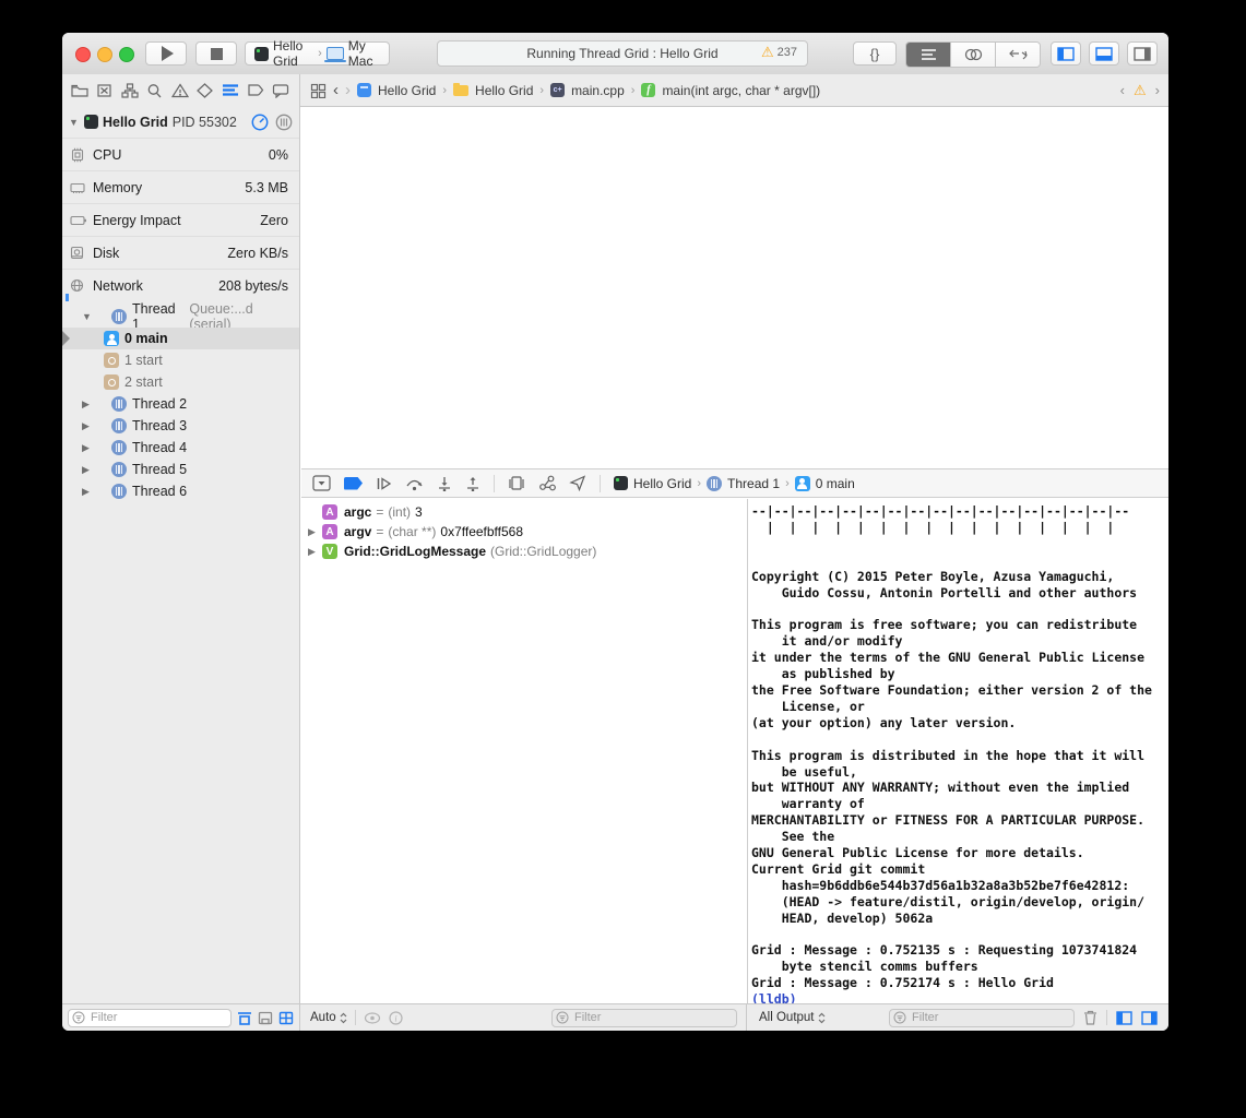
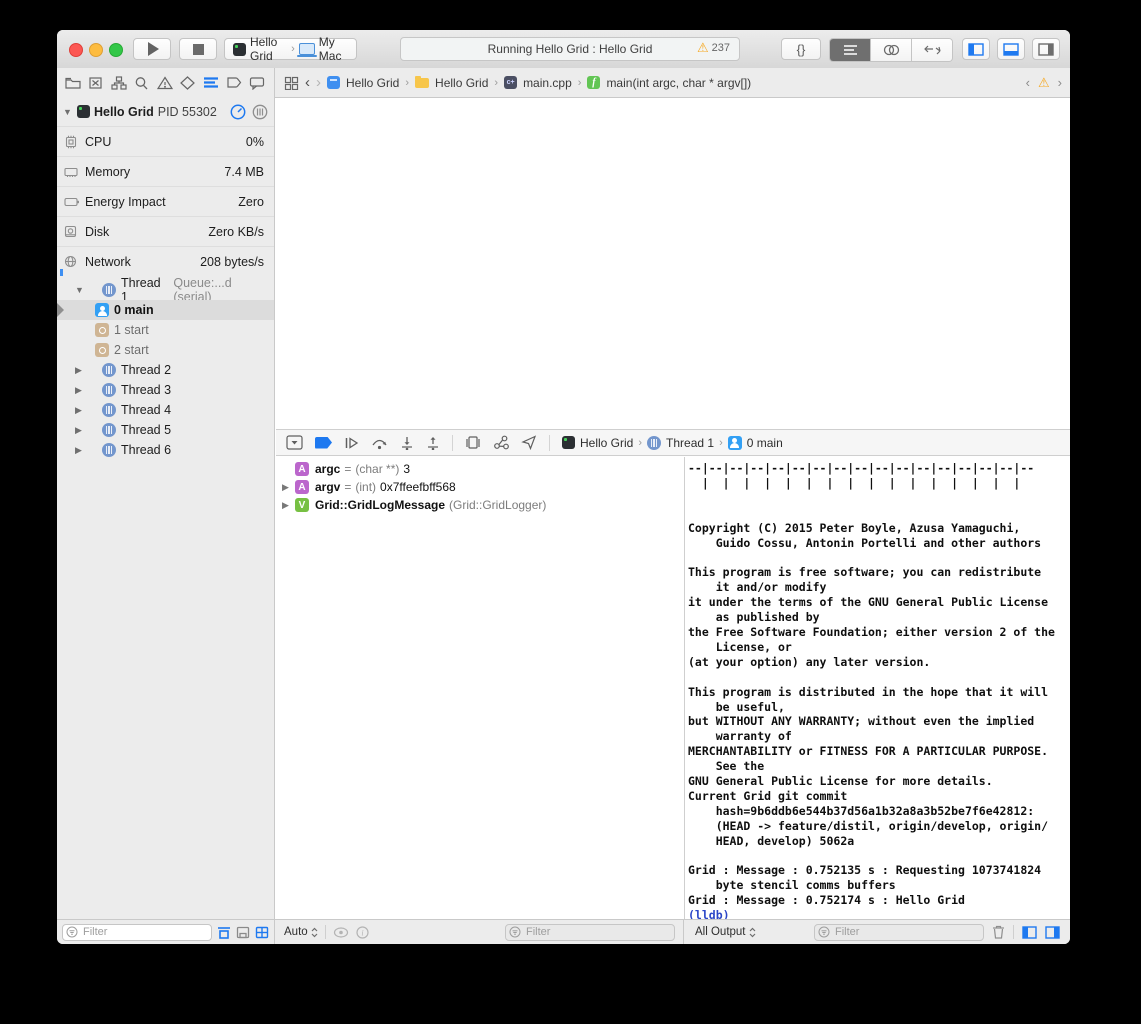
  Hello Grid
  ›
  My Mac
- Running Thread Grid : Hello Grid
+ Running Hello Grid : Hello Grid
  ⚠
  237
  {}
  ‹
  ›
  Hello Grid
  ›
  Hello Grid
  ›
  main.cpp
  ›
  f
  main(int argc, char * argv[])
  ‹
  ⚠
  ›
  ▼
  Hello Grid
  PID 55302
  CPU
  0%
  Memory
- 5.3 MB
+ 7.4 MB
  Energy Impact
  Zero
  Disk
  Zero KB/s
  Network
  208 bytes/s
  ▼
  Thread 1
  Queue:...d (serial)
  0 main
  1 start
  2 start
  ▶
  Thread 2
  ▶
  Thread 3
  ▶
  Thread 4
  ▶
  Thread 5
  ▶
  Thread 6
  Hello Grid
  ›
  Thread 1
  ›
  0 main
  A
  argc
  =
- (int)
+ (char **)
  3
  ▶
  A
  argv
  =
- (char **)
+ (int)
  0x7ffeefbff568
  ▶
  V
  Grid::GridLogMessage
  (Grid::GridLogger)
  --|--|--|--|--|--|--|--|--|--|--|--|--|--|--|--|--
  | | | | | | | | | | | | | | | |
  Copyright (C) 2015 Peter Boyle, Azusa Yamaguchi,
  Guido Cossu, Antonin Portelli and other authors
  This program is free software; you can redistribute
  it and/or modify
  it under the terms of the GNU General Public License
  as published by
  the Free Software Foundation; either version 2 of the
  License, or
  (at your option) any later version.
  This program is distributed in the hope that it will
  be useful,
  but WITHOUT ANY WARRANTY; without even the implied
  warranty of
  MERCHANTABILITY or FITNESS FOR A PARTICULAR PURPOSE.
  See the
  GNU General Public License for more details.
  Current Grid git commit
  hash=9b6ddb6e544b37d56a1b32a8a3b52be7f6e42812:
  (HEAD -> feature/distil, origin/develop, origin/
  HEAD, develop) 5062a
  Grid : Message : 0.752135 s : Requesting 1073741824
  byte stencil comms buffers
  Grid : Message : 0.752174 s : Hello Grid
  (lldb)
  Filter
  Auto
  i
  Filter
  All Output
  Filter
